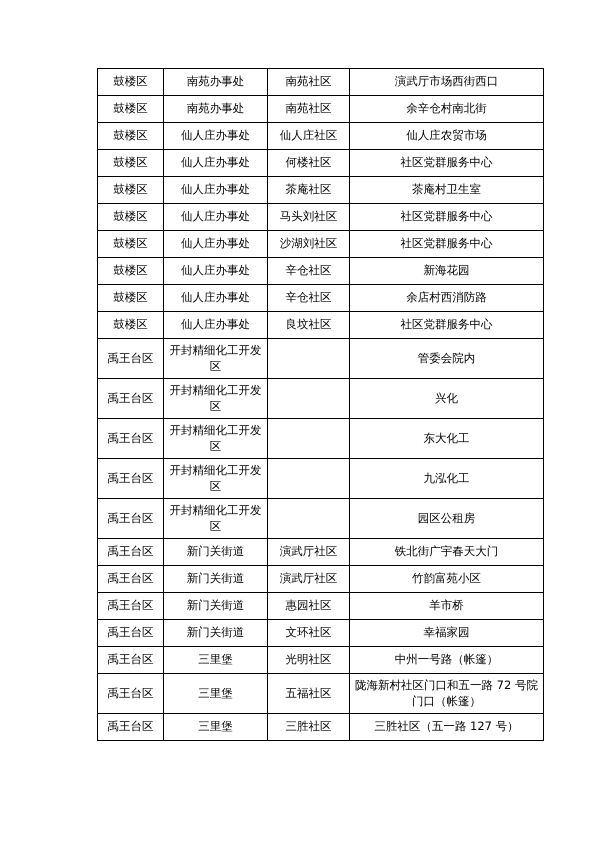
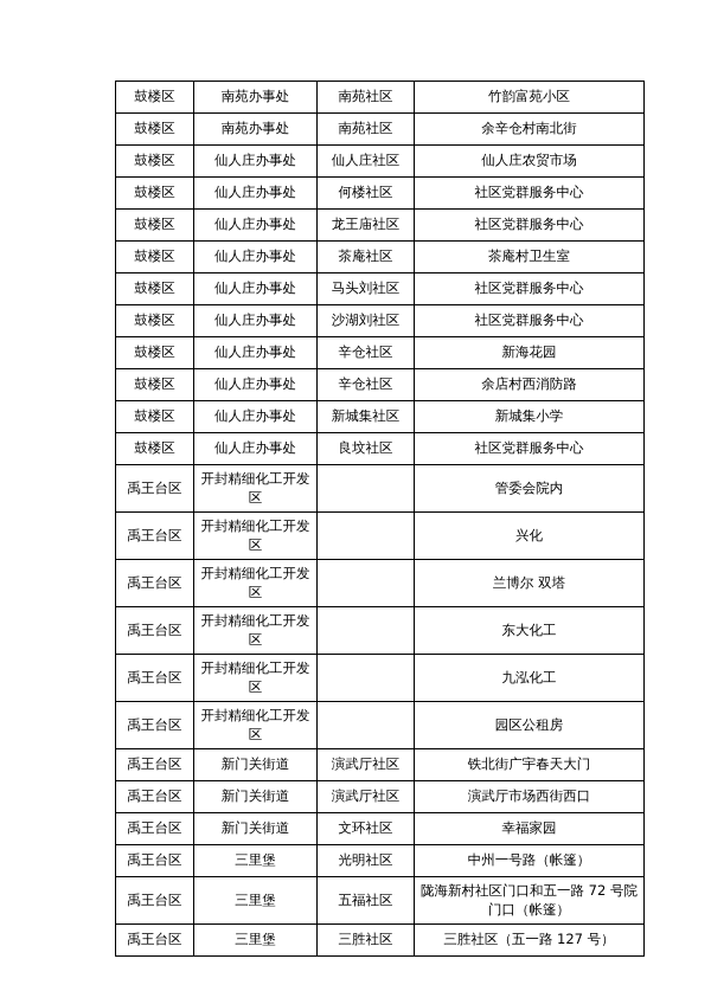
- 鼓楼区	南苑办事处	南苑社区	演武厅市场西街西口
+ 鼓楼区	南苑办事处	南苑社区	竹韵富苑小区
  鼓楼区	南苑办事处	南苑社区	余辛仓村南北街
  鼓楼区	仙人庄办事处	仙人庄社区	仙人庄农贸市场
  鼓楼区	仙人庄办事处	何楼社区	社区党群服务中心
+ 鼓楼区	仙人庄办事处	龙王庙社区	社区党群服务中心
  鼓楼区	仙人庄办事处	茶庵社区	茶庵村卫生室
  鼓楼区	仙人庄办事处	马头刘社区	社区党群服务中心
  鼓楼区	仙人庄办事处	沙湖刘社区	社区党群服务中心
  鼓楼区	仙人庄办事处	辛仓社区	新海花园
  鼓楼区	仙人庄办事处	辛仓社区	余店村西消防路
+ 鼓楼区	仙人庄办事处	新城集社区	新城集小学
  鼓楼区	仙人庄办事处	良坟社区	社区党群服务中心
  禹王台区	开封精细化工开发区		管委会院内
  禹王台区	开封精细化工开发区		兴化
+ 禹王台区	开封精细化工开发区		兰博尔 双塔
  禹王台区	开封精细化工开发区		东大化工
  禹王台区	开封精细化工开发区		九泓化工
  禹王台区	开封精细化工开发区		园区公租房
  禹王台区	新门关街道	演武厅社区	铁北街广宇春天大门
- 禹王台区	新门关街道	演武厅社区	竹韵富苑小区
+ 禹王台区	新门关街道	演武厅社区	演武厅市场西街西口
- 禹王台区	新门关街道	惠园社区	羊市桥
  禹王台区	新门关街道	文环社区	幸福家园
  禹王台区	三里堡	光明社区	中州一号路（帐篷）
  禹王台区	三里堡	五福社区	陇海新村社区门口和五一路 72 号院门口（帐篷）
  禹王台区	三里堡	三胜社区	三胜社区（五一路 127 号）
